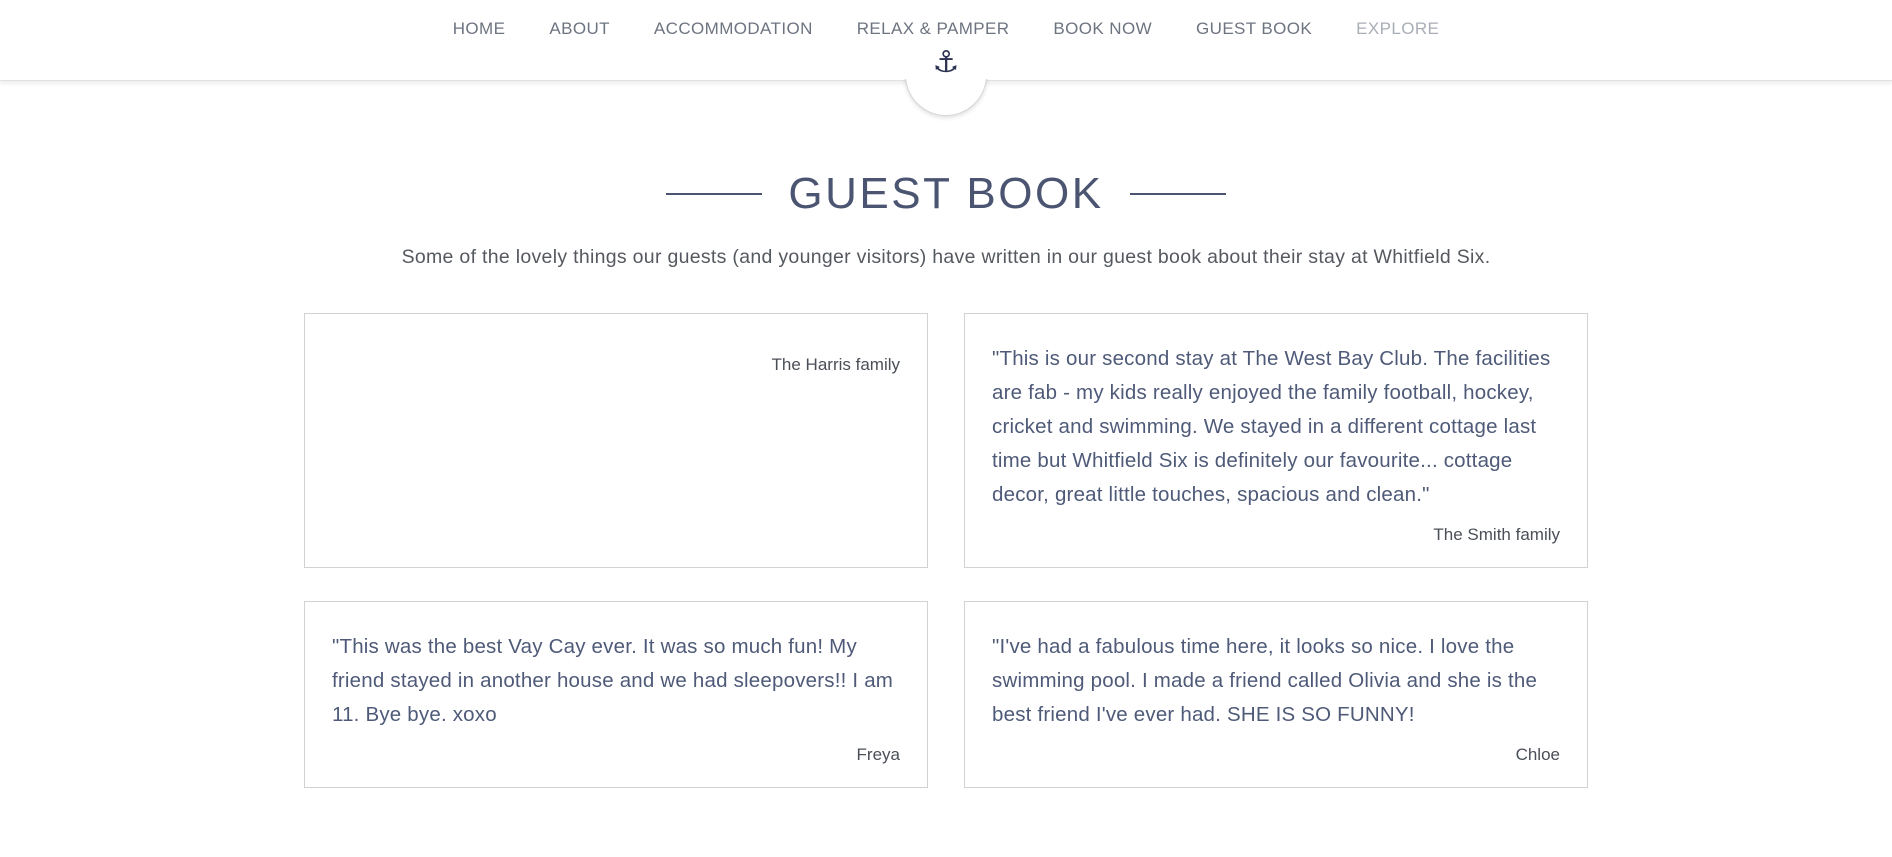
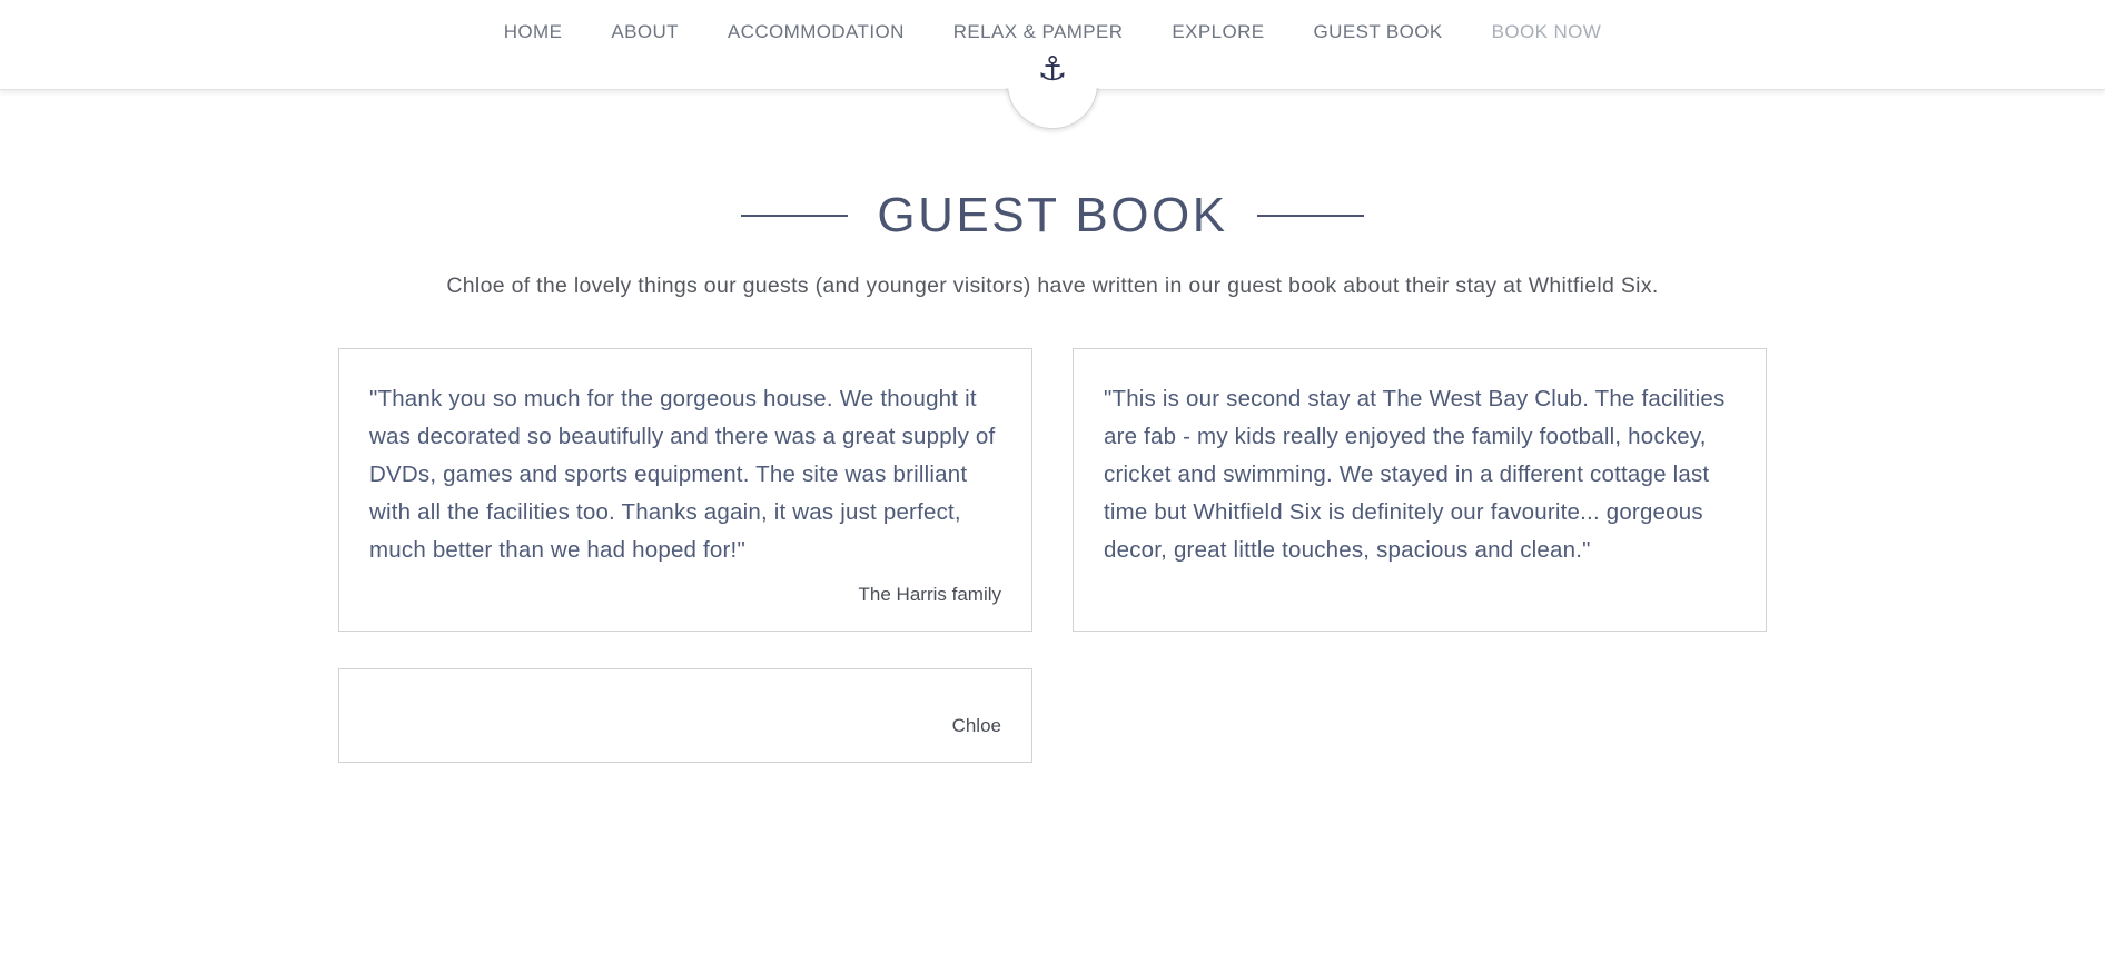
  HOME
  ABOUT
  ACCOMMODATION
  RELAX & PAMPER
- BOOK NOW
+ EXPLORE
  GUEST BOOK
- EXPLORE
+ BOOK NOW
  ⚓
  GUEST BOOK
- Some of the lovely things our guests (and younger visitors) have written in our guest book about their stay at Whitfield Six.
+ Chloe of the lovely things our guests (and younger visitors) have written in our guest book about their stay at Whitfield Six.
+ "Thank you so much for the gorgeous house. We thought it was decorated so beautifully and there was a great supply of DVDs, games and sports equipment. The site was brilliant with all the facilities too. Thanks again, it was just perfect, much better than we had hoped for!"
  The Harris family
- "This is our second stay at The West Bay Club. The facilities are fab - my kids really enjoyed the family football, hockey, cricket and swimming. We stayed in a different cottage last time but Whitfield Six is definitely our favourite... cottage decor, great little touches, spacious and clean."
+ "This is our second stay at The West Bay Club. The facilities are fab - my kids really enjoyed the family football, hockey, cricket and swimming. We stayed in a different cottage last time but Whitfield Six is definitely our favourite... gorgeous decor, great little touches, spacious and clean."
- The Smith family
- "This was the best Vay Cay ever. It was so much fun! My friend stayed in another house and we had sleepovers!! I am 11. Bye bye. xoxo
- Freya
- "I've had a fabulous time here, it looks so nice. I love the swimming pool. I made a friend called Olivia and she is the best friend I've ever had. SHE IS SO FUNNY!
  Chloe
